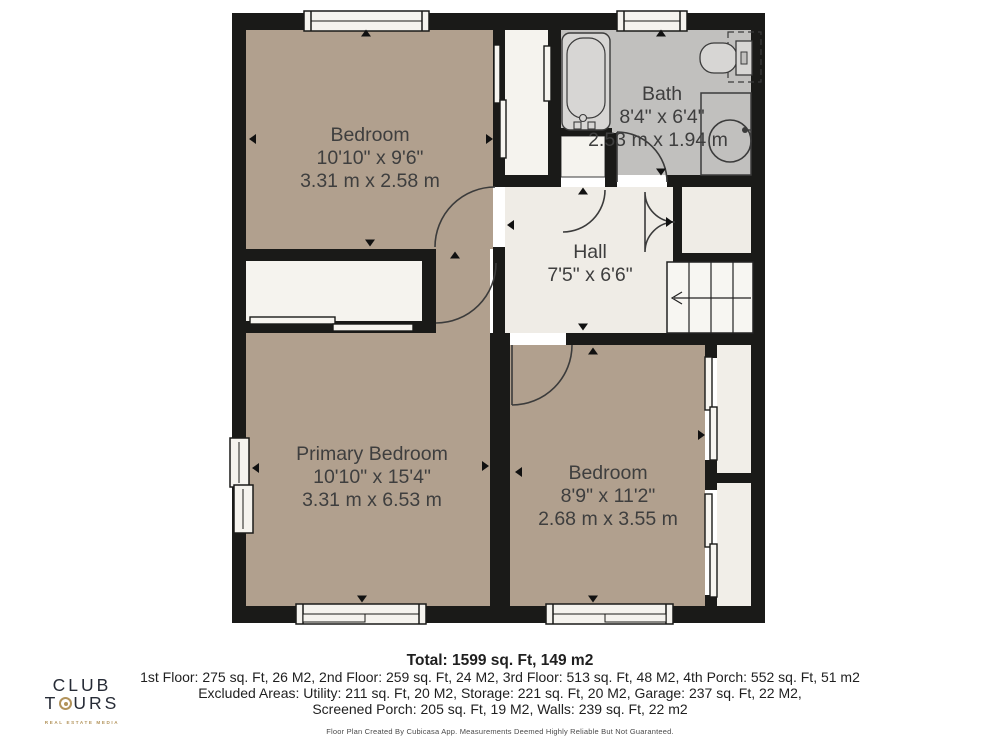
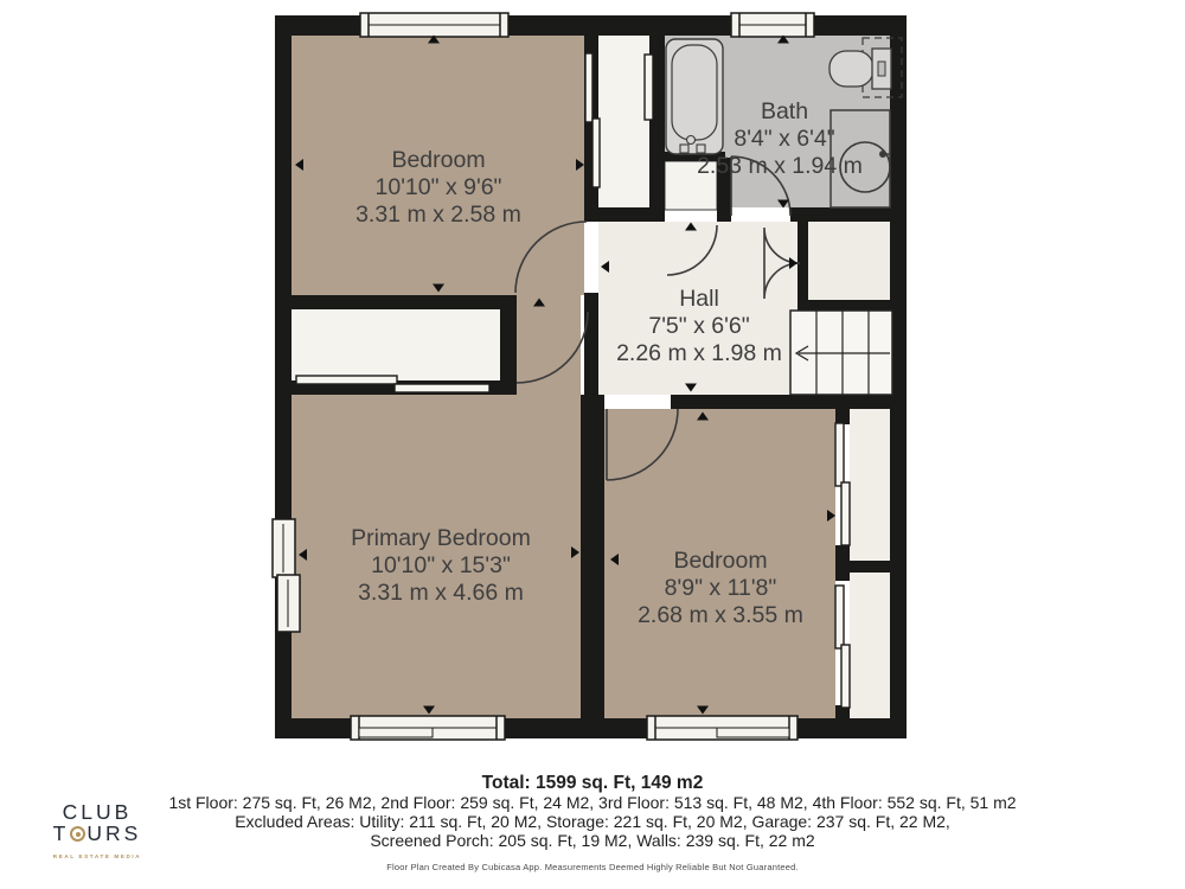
  Bedroom
  10'10" x 9'6"
  3.31 m x 2.58 m
  Bath
  8'4" x 6'4"
  2.53 m x 1.94 m
  Hall
  7'5" x 6'6"
+ 2.26 m x 1.98 m
  Primary Bedroom
- 10'10" x 15'4"
+ 10'10" x 15'3"
- 3.31 m x 6.53 m
+ 3.31 m x 4.66 m
  Bedroom
- 8'9" x 11'2"
+ 8'9" x 11'8"
  2.68 m x 3.55 m
  Total: 1599 sq. Ft, 149 m2
- 1st Floor: 275 sq. Ft, 26 M2, 2nd Floor: 259 sq. Ft, 24 M2, 3rd Floor: 513 sq. Ft, 48 M2, 4th Porch: 552 sq. Ft, 51 m2
+ 1st Floor: 275 sq. Ft, 26 M2, 2nd Floor: 259 sq. Ft, 24 M2, 3rd Floor: 513 sq. Ft, 48 M2, 4th Floor: 552 sq. Ft, 51 m2
  Excluded Areas: Utility: 211 sq. Ft, 20 M2, Storage: 221 sq. Ft, 20 M2, Garage: 237 sq. Ft, 22 M2,
  Screened Porch: 205 sq. Ft, 19 M2, Walls: 239 sq. Ft, 22 m2
  Floor Plan Created By Cubicasa App. Measurements Deemed Highly Reliable But Not Guaranteed.
  CLUB
  T URS
